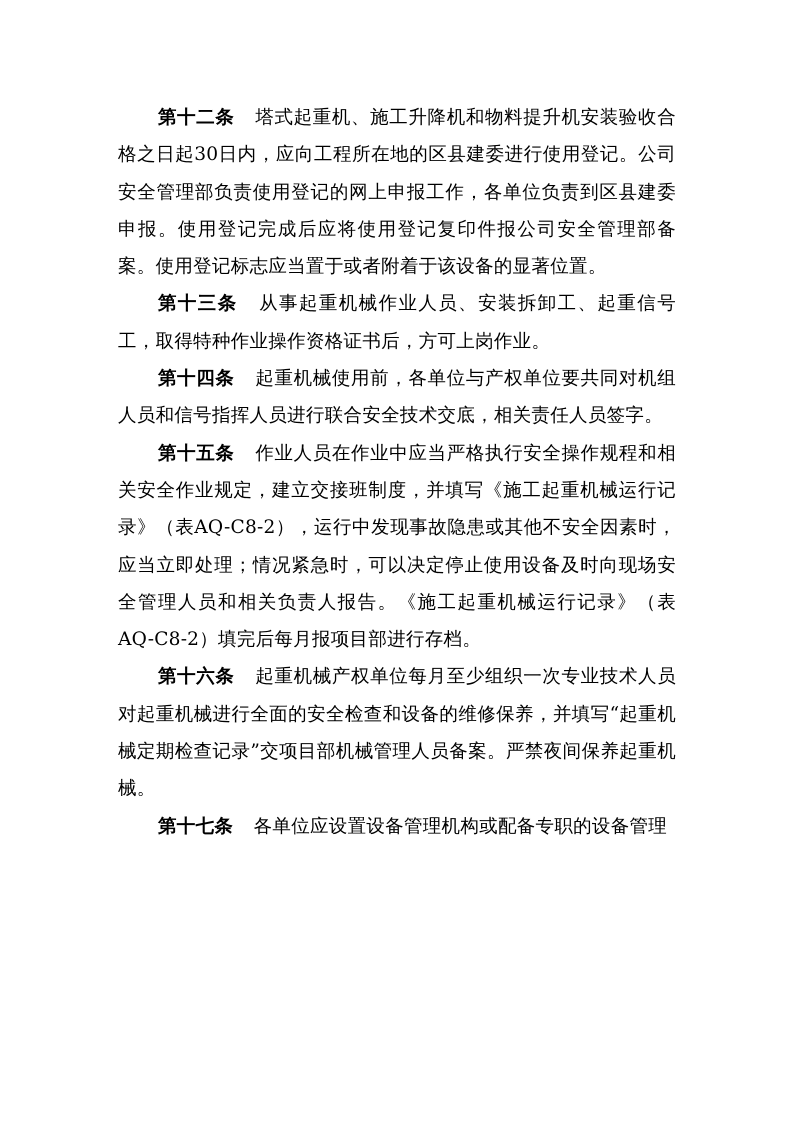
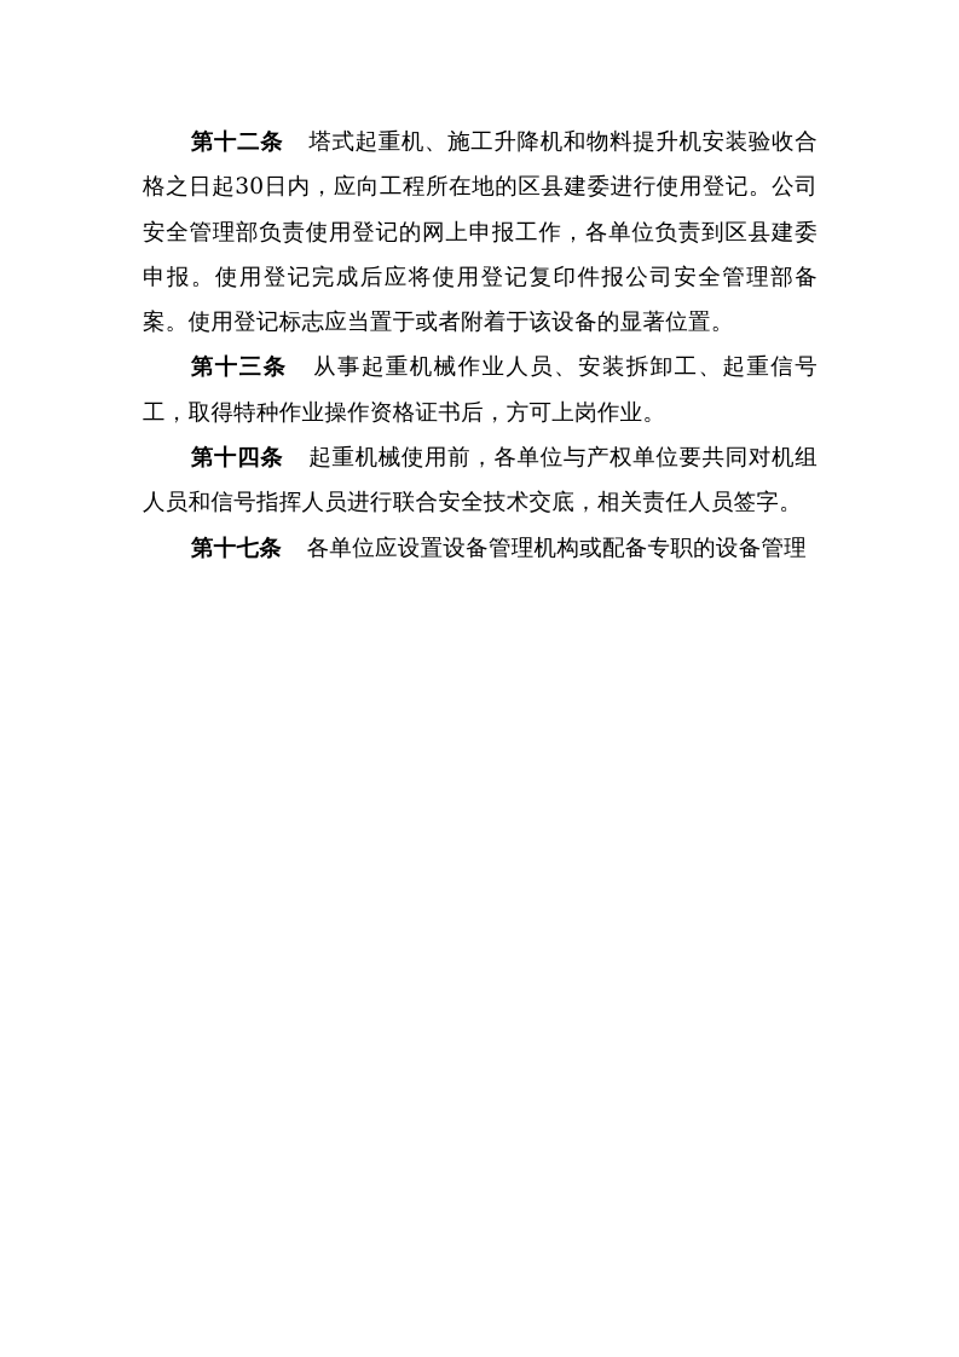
  第十二条 塔式起重机、施工升降机和物料提升机安装验收合格之日起30日内，应向工程所在地的区县建委进行使用登记。公司安全管理部负责使用登记的网上申报工作，各单位负责到区县建委申报。使用登记完成后应将使用登记复印件报公司安全管理部备案。使用登记标志应当置于或者附着于该设备的显著位置。
  第十三条 从事起重机械作业人员、安装拆卸工、起重信号工，取得特种作业操作资格证书后，方可上岗作业。
  第十四条 起重机械使用前，各单位与产权单位要共同对机组人员和信号指挥人员进行联合安全技术交底，相关责任人员签字。
- 第十五条 作业人员在作业中应当严格执行安全操作规程和相关安全作业规定，建立交接班制度，并填写《施工起重机械运行记录》（表AQ-C8-2），运行中发现事故隐患或其他不安全因素时，应当立即处理；情况紧急时，可以决定停止使用设备及时向现场安全管理人员和相关负责人报告。《施工起重机械运行记录》（表AQ-C8-2）填完后每月报项目部进行存档。
- 第十六条 起重机械产权单位每月至少组织一次专业技术人员对起重机械进行全面的安全检查和设备的维修保养，并填写“起重机械定期检查记录”交项目部机械管理人员备案。严禁夜间保养起重机械。
  第十七条 各单位应设置设备管理机构或配备专职的设备管理
